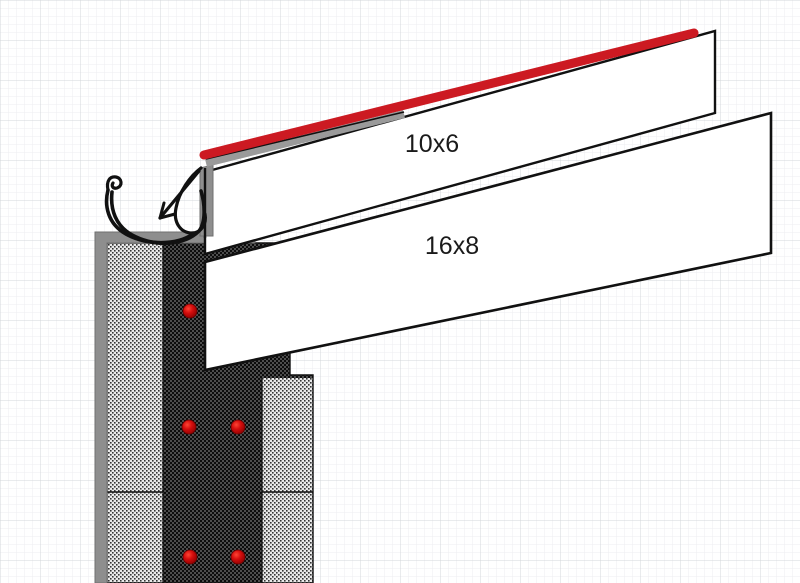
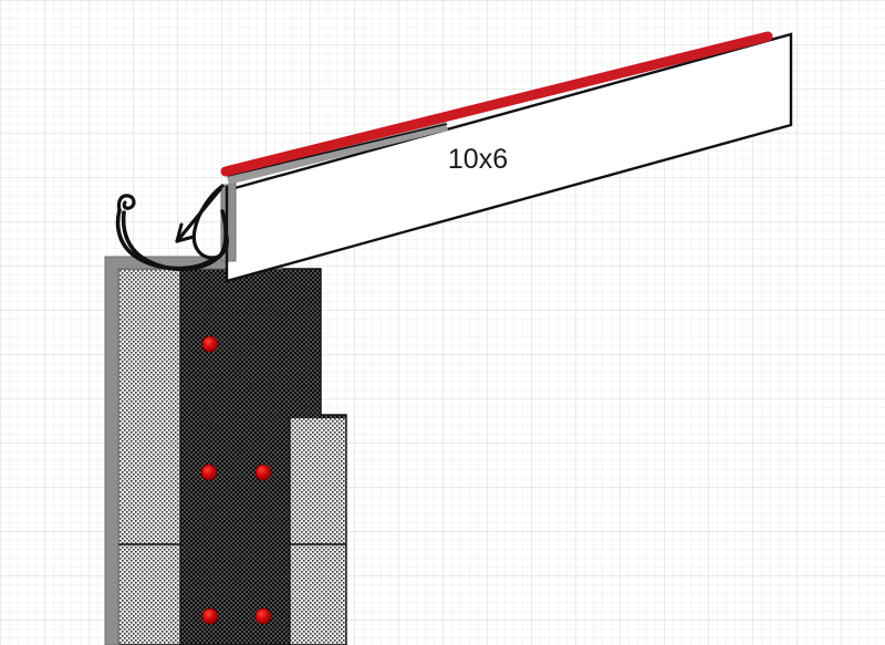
- 16x8
  10x6
